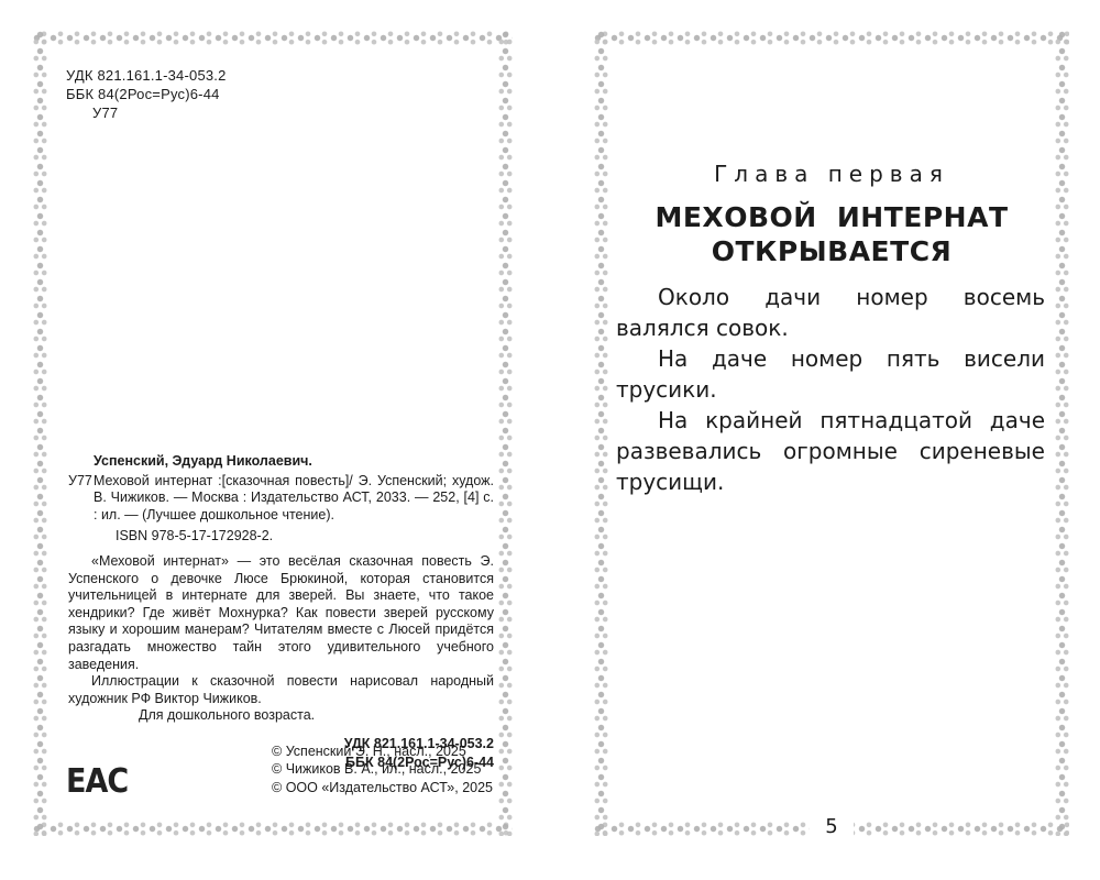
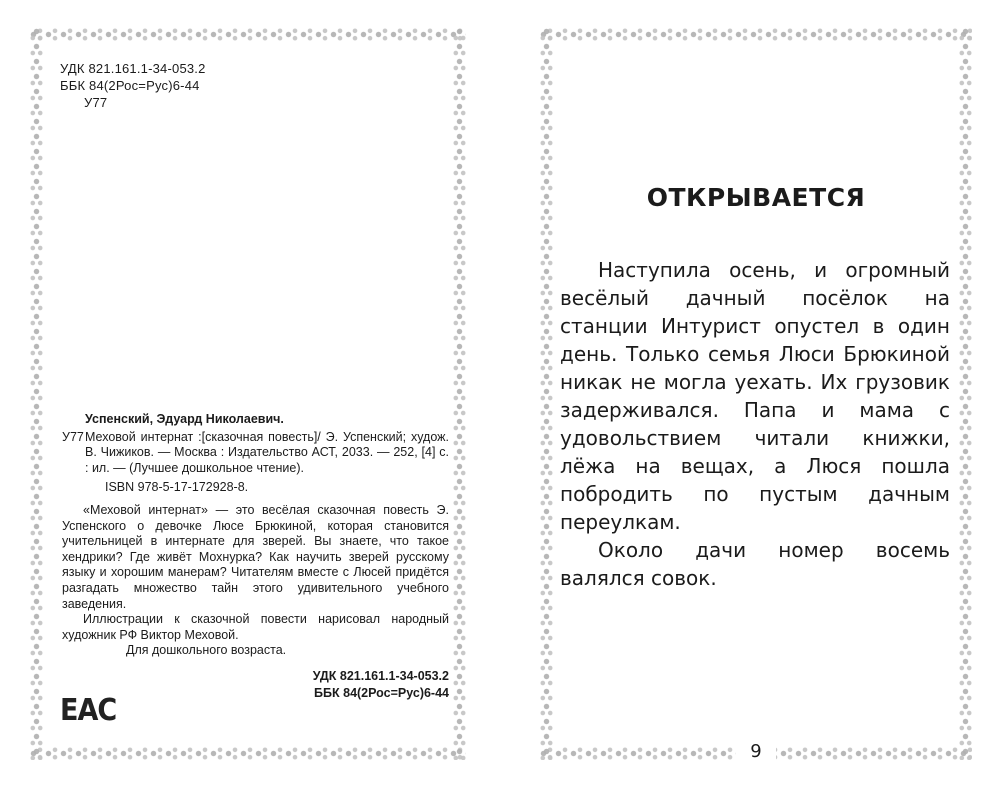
  УДК 821.161.1-34-053.2
  ББК 84(2Рос=Рус)6-44
  У77
  Успенский, Эдуард Николаевич.
  У77
  Меховой интернат :[сказочная повесть]/ Э. Успенский; худож. В. Чижиков. — Москва : Издательство АСТ, 2033. — 252, [4] с. : ил. — (Лучшее дошкольное чтение).
- ISBN 978-5-17-172928-2.
+ ISBN 978-5-17-172928-8.
- «Меховой интернат» — это весёлая сказочная повесть Э. Успенского о девочке Люсе Брюкиной, которая становится учительницей в интернате для зверей. Вы знаете, что такое хендрики? Где живёт Мохнурка? Как повести зверей русскому языку и хорошим манерам? Читателям вместе с Люсей придётся разгадать множество тайн этого удивительного учебного заведения.
+ «Меховой интернат» — это весёлая сказочная повесть Э. Успенского о девочке Люсе Брюкиной, которая становится учительницей в интернате для зверей. Вы знаете, что такое хендрики? Где живёт Мохнурка? Как научить зверей русскому языку и хорошим манерам? Читателям вместе с Люсей придётся разгадать множество тайн этого удивительного учебного заведения.
- Иллюстрации к сказочной повести нарисовал народный художник РФ Виктор Чижиков.
+ Иллюстрации к сказочной повести нарисовал народный художник РФ Виктор Меховой.
  Для дошкольного возраста.
  УДК 821.161.1-34-053.2
  ББК 84(2Рос=Рус)6-44
  ЕАС
- © Успенский Э. Н., насл., 2025
- © Чижиков В. А., ил., насл., 2025
- © ООО «Издательство АСТ», 2025
- Глава первая
- МЕХОВОЙ ИНТЕРНАТ
  ОТКРЫВАЕТСЯ
+ Наступила осень, и огромный весёлый дачный посёлок на станции Интурист опустел в один день. Только семья Люси Брюкиной никак не могла уехать. Их грузовик задерживался. Папа и мама с удовольствием читали книжки, лёжа на вещах, а Люся пошла побродить по пустым дачным переулкам.
  Около дачи номер восемь валялся совок.
- На даче номер пять висели трусики.
- На крайней пятнадцатой даче развевались огромные сиреневые трусищи.
- 5
+ 9
